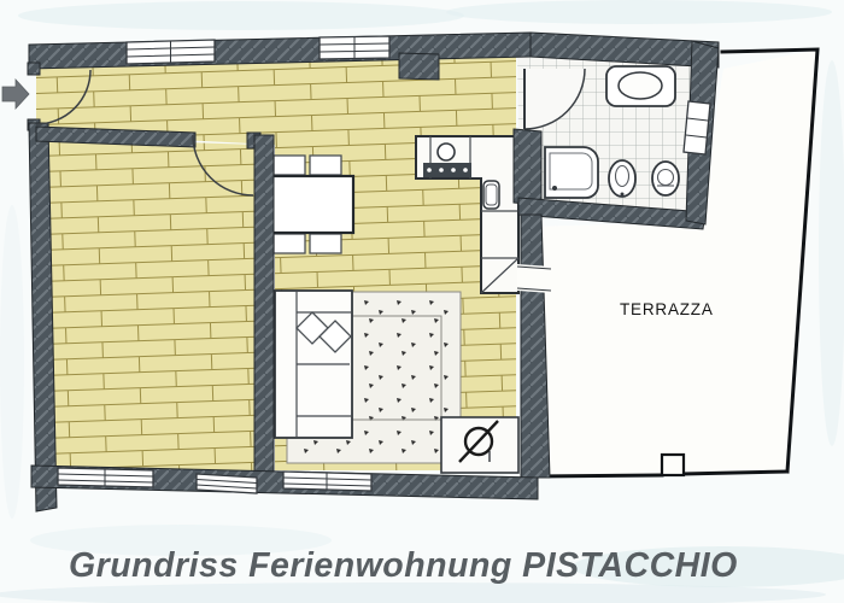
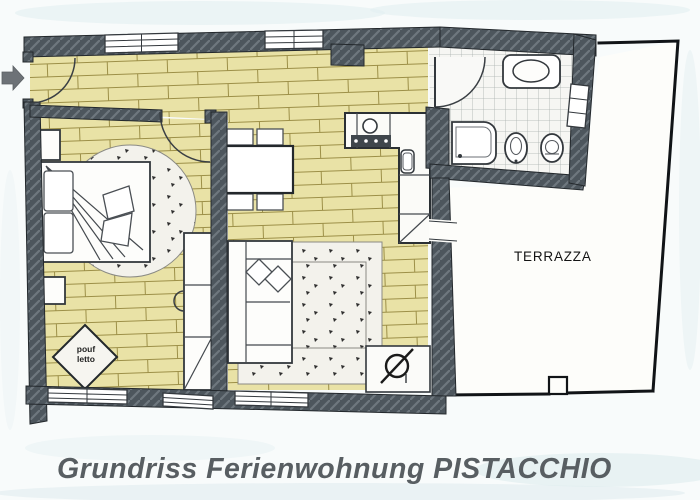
  TERRAZZA
+ pouf
+ letto
  Grundriss Ferienwohnung PISTACCHIO
